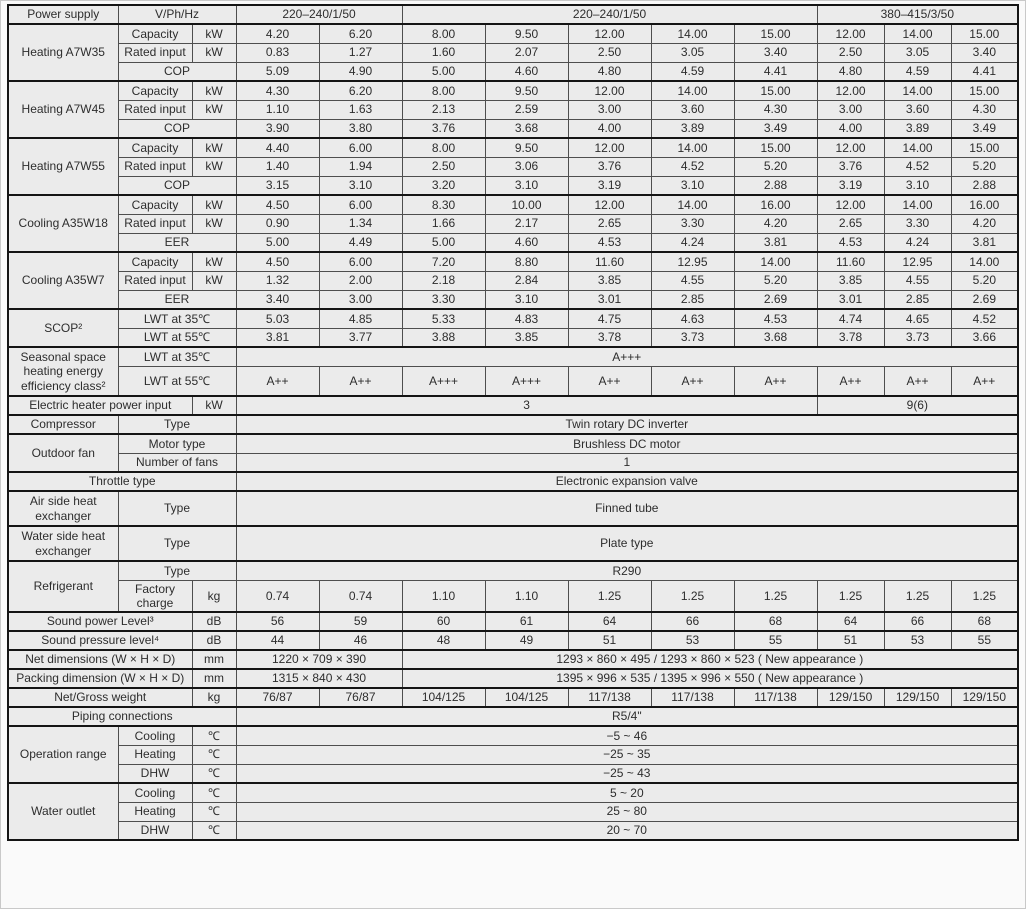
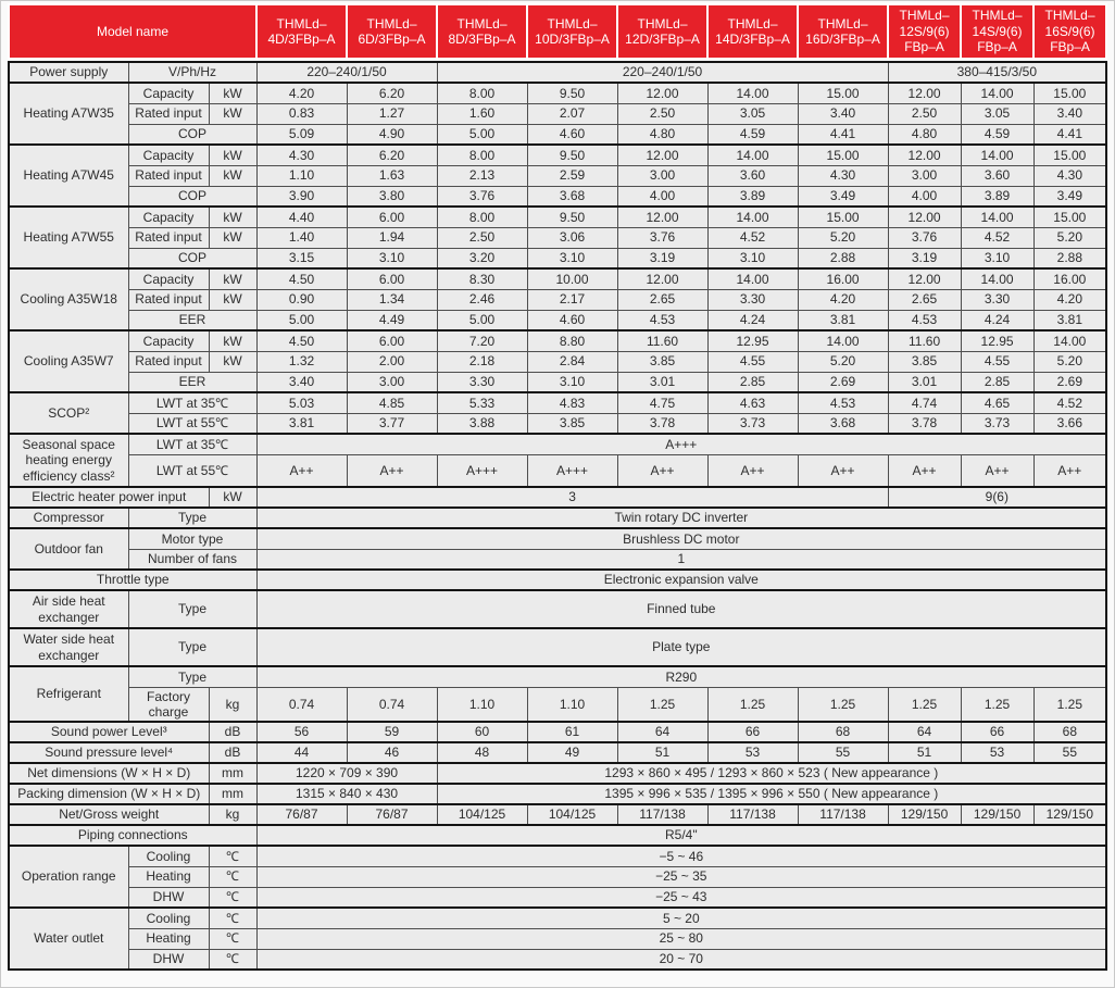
+ Model name	THMLd– 4D/3FBp–A	THMLd– 6D/3FBp–A	THMLd– 8D/3FBp–A	THMLd– 10D/3FBp–A	THMLd– 12D/3FBp–A	THMLd– 14D/3FBp–A	THMLd– 16D/3FBp–A	THMLd– 12S/9(6) FBp–A	THMLd– 14S/9(6) FBp–A	THMLd– 16S/9(6) FBp–A
  Power supply	V/Ph/Hz	220–240/1/50	220–240/1/50	380–415/3/50
  Heating A7W35	Capacity	kW	4.20	6.20	8.00	9.50	12.00	14.00	15.00	12.00	14.00	15.00
  Rated input	kW	0.83	1.27	1.60	2.07	2.50	3.05	3.40	2.50	3.05	3.40
  COP	5.09	4.90	5.00	4.60	4.80	4.59	4.41	4.80	4.59	4.41
  Heating A7W45	Capacity	kW	4.30	6.20	8.00	9.50	12.00	14.00	15.00	12.00	14.00	15.00
  Rated input	kW	1.10	1.63	2.13	2.59	3.00	3.60	4.30	3.00	3.60	4.30
  COP	3.90	3.80	3.76	3.68	4.00	3.89	3.49	4.00	3.89	3.49
  Heating A7W55	Capacity	kW	4.40	6.00	8.00	9.50	12.00	14.00	15.00	12.00	14.00	15.00
  Rated input	kW	1.40	1.94	2.50	3.06	3.76	4.52	5.20	3.76	4.52	5.20
  COP	3.15	3.10	3.20	3.10	3.19	3.10	2.88	3.19	3.10	2.88
  Cooling A35W18	Capacity	kW	4.50	6.00	8.30	10.00	12.00	14.00	16.00	12.00	14.00	16.00
- Rated input	kW	0.90	1.34	1.66	2.17	2.65	3.30	4.20	2.65	3.30	4.20
+ Rated input	kW	0.90	1.34	2.46	2.17	2.65	3.30	4.20	2.65	3.30	4.20
  EER	5.00	4.49	5.00	4.60	4.53	4.24	3.81	4.53	4.24	3.81
  Cooling A35W7	Capacity	kW	4.50	6.00	7.20	8.80	11.60	12.95	14.00	11.60	12.95	14.00
  Rated input	kW	1.32	2.00	2.18	2.84	3.85	4.55	5.20	3.85	4.55	5.20
  EER	3.40	3.00	3.30	3.10	3.01	2.85	2.69	3.01	2.85	2.69
  SCOP²	LWT at 35℃	5.03	4.85	5.33	4.83	4.75	4.63	4.53	4.74	4.65	4.52
  LWT at 55℃	3.81	3.77	3.88	3.85	3.78	3.73	3.68	3.78	3.73	3.66
  Seasonal space heating energy efficiency class²	LWT at 35℃	A+++
  LWT at 55℃	A++	A++	A+++	A+++	A++	A++	A++	A++	A++	A++
  Electric heater power input	kW	3	9(6)
  Compressor	Type	Twin rotary DC inverter
  Outdoor fan	Motor type	Brushless DC motor
  Number of fans	1
  Throttle type	Electronic expansion valve
  Air side heat exchanger	Type	Finned tube
  Water side heat exchanger	Type	Plate type
  Refrigerant	Type	R290
  Factory charge	kg	0.74	0.74	1.10	1.10	1.25	1.25	1.25	1.25	1.25	1.25
  Sound power Level³	dB	56	59	60	61	64	66	68	64	66	68
  Sound pressure level⁴	dB	44	46	48	49	51	53	55	51	53	55
  Net dimensions (W × H × D)	mm	1220 × 709 × 390	1293 × 860 × 495 / 1293 × 860 × 523 ( New appearance )
  Packing dimension (W × H × D)	mm	1315 × 840 × 430	1395 × 996 × 535 / 1395 × 996 × 550 ( New appearance )
  Net/Gross weight	kg	76/87	76/87	104/125	104/125	117/138	117/138	117/138	129/150	129/150	129/150
  Piping connections	R5/4"
  Operation range	Cooling	℃	−5 ~ 46
  Heating	℃	−25 ~ 35
  DHW	℃	−25 ~ 43
  Water outlet	Cooling	℃	5 ~ 20
  Heating	℃	25 ~ 80
  DHW	℃	20 ~ 70
